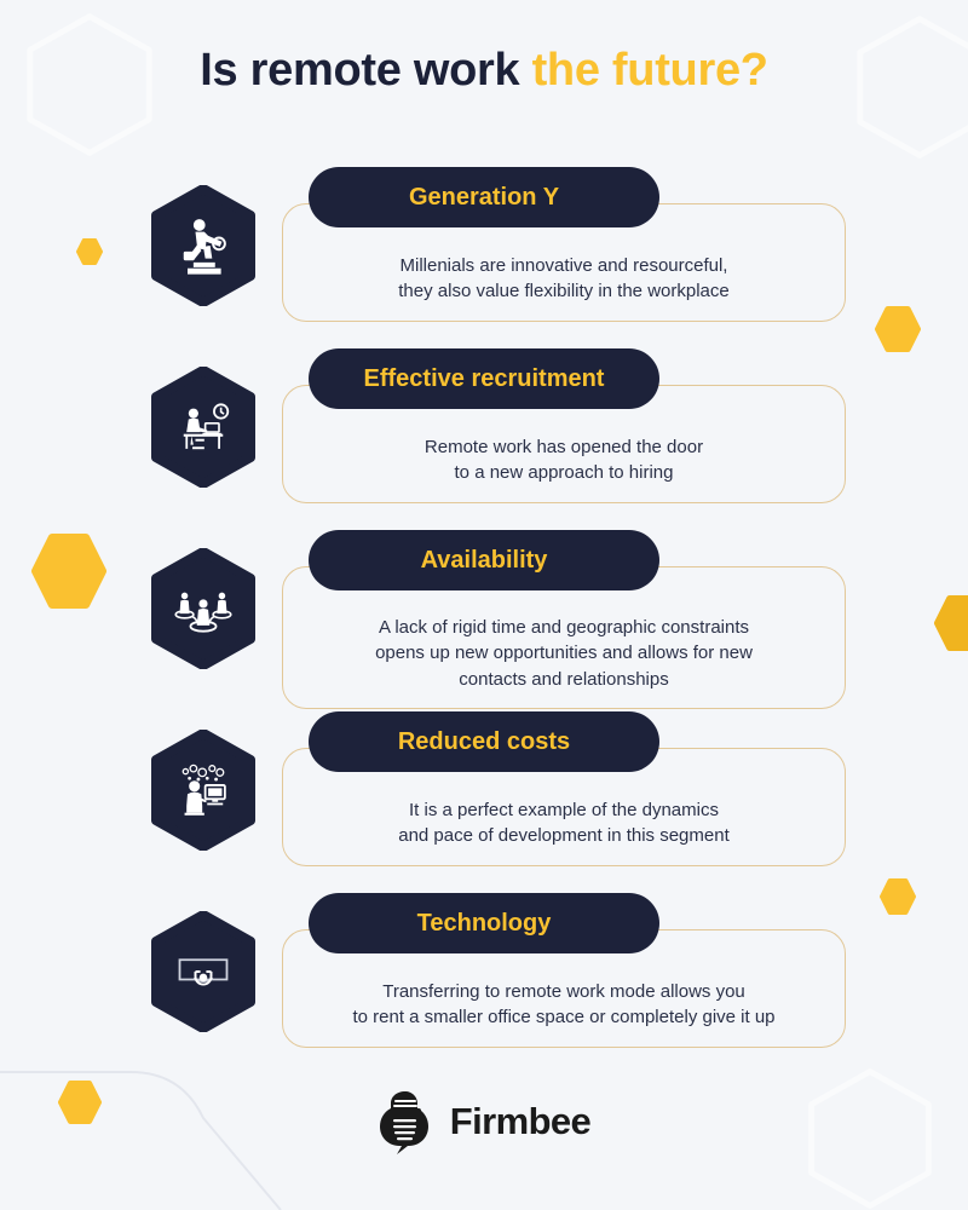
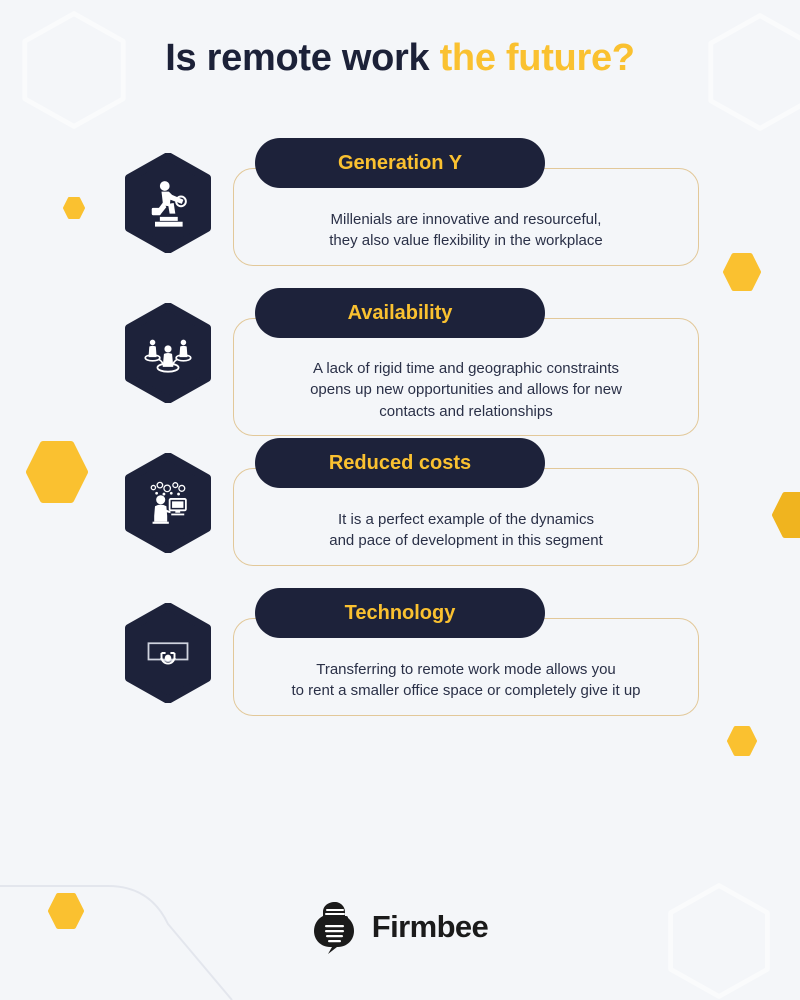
  Is remote work the future?
  Millenials are innovative and resourceful,
  they also value flexibility in the workplace
  Generation Y
- Remote work has opened the door
- to a new approach to hiring
- Effective recruitment
  A lack of rigid time and geographic constraints
  opens up new opportunities and allows for new
  contacts and relationships
  Availability
  It is a perfect example of the dynamics
  and pace of development in this segment
  Reduced costs
  Transferring to remote work mode allows you
  to rent a smaller office space or completely give it up
  Technology
  Firmbee
